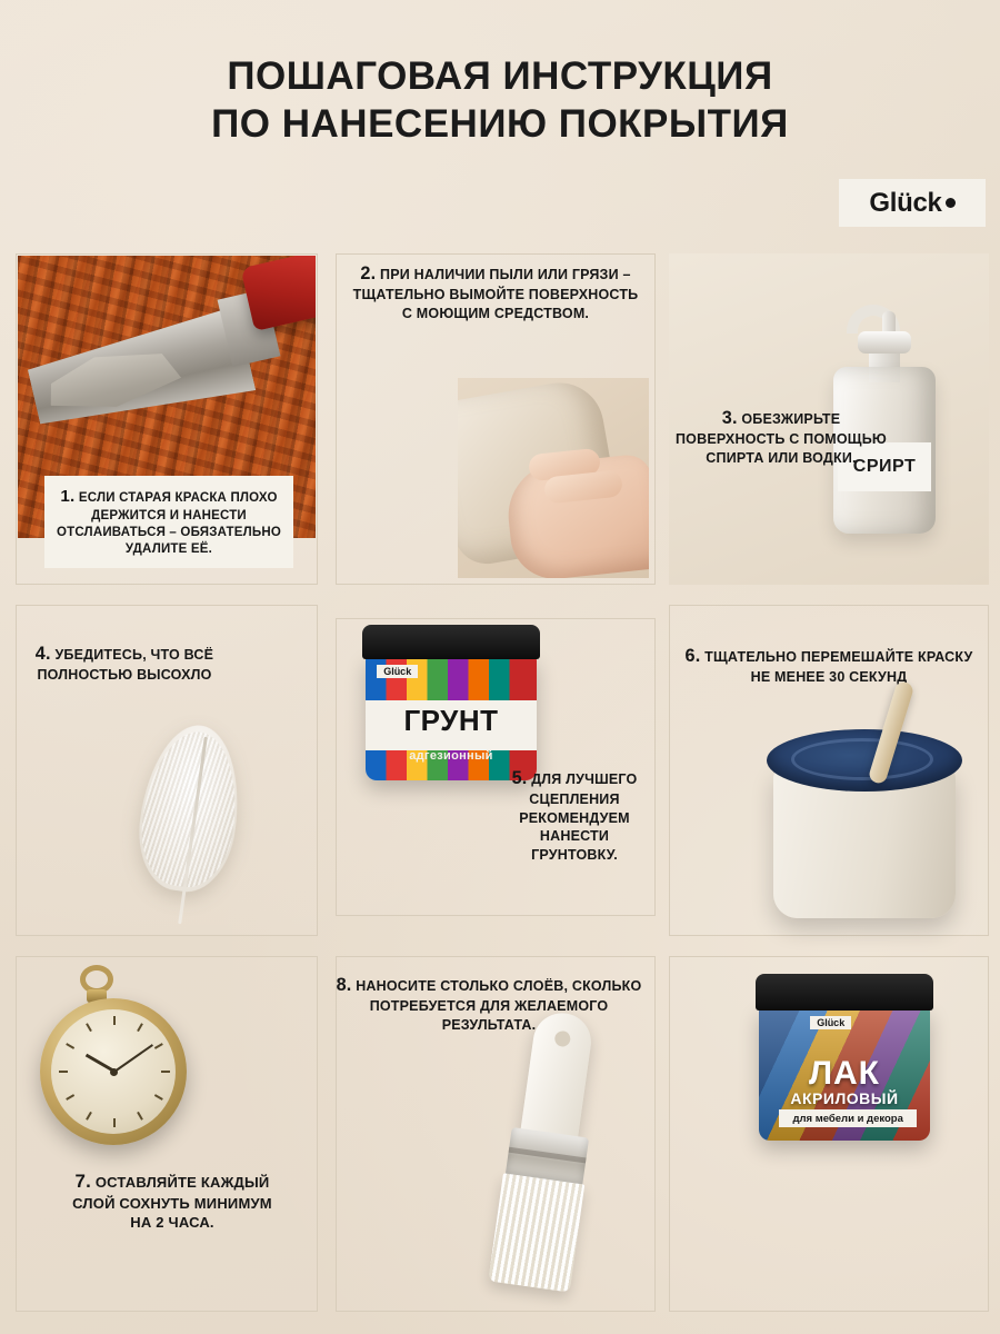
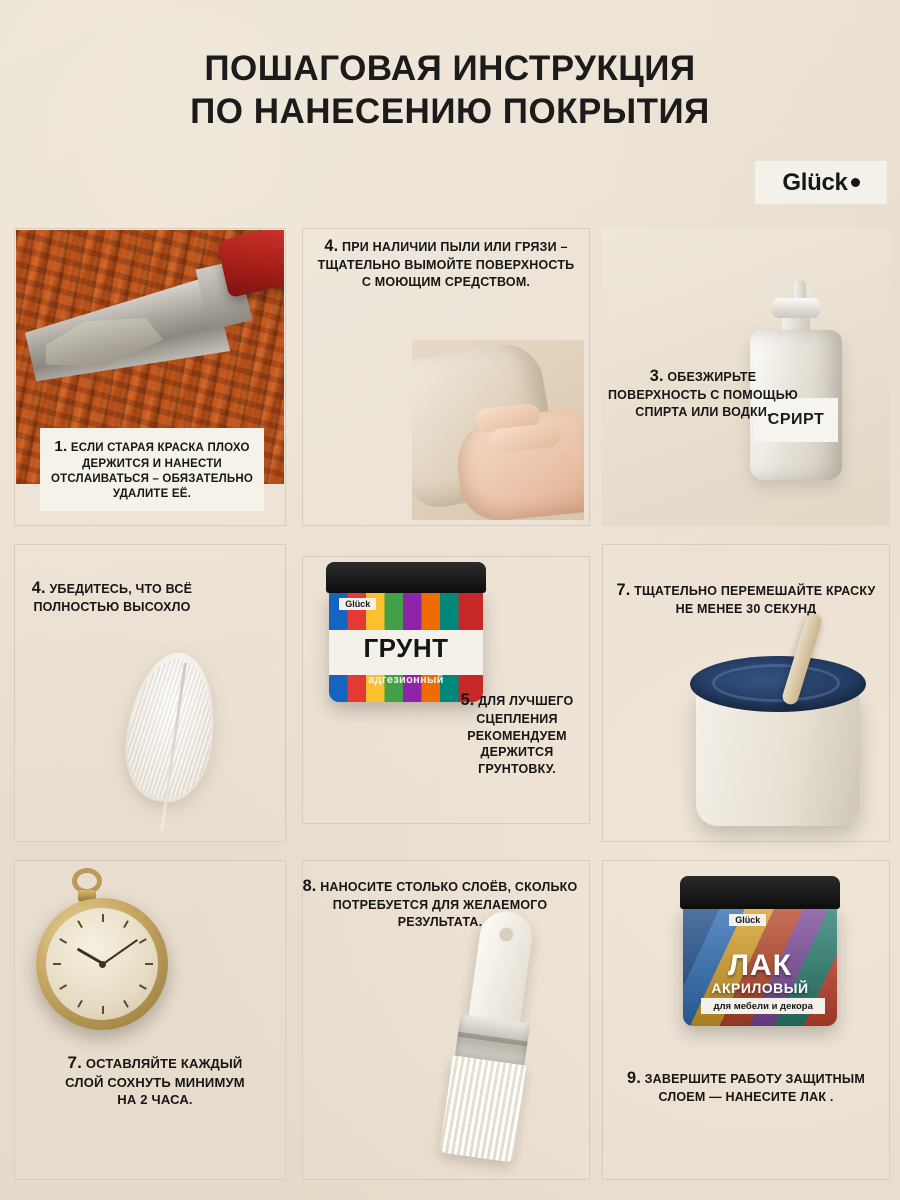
  ПОШАГОВАЯ ИНСТРУКЦИЯ
  ПО НАНЕСЕНИЮ ПОКРЫТИЯ
  Glück
  1. ЕСЛИ СТАРАЯ КРАСКА ПЛОХО ДЕРЖИТСЯ И НАНЕСТИ ОТСЛАИВАТЬСЯ – ОБЯЗАТЕЛЬНО УДАЛИТЕ ЕЁ.
- 2. ПРИ НАЛИЧИИ ПЫЛИ ИЛИ ГРЯЗИ – ТЩАТЕЛЬНО ВЫМОЙТЕ ПОВЕРХНОСТЬ С МОЮЩИМ СРЕДСТВОМ.
+ 4. ПРИ НАЛИЧИИ ПЫЛИ ИЛИ ГРЯЗИ – ТЩАТЕЛЬНО ВЫМОЙТЕ ПОВЕРХНОСТЬ С МОЮЩИМ СРЕДСТВОМ.
  СРИРТ
  3. ОБЕЗЖИРЬТЕ ПОВЕРХНОСТЬ С ПОМОЩЬЮ СПИРТА ИЛИ ВОДКИ.
  4. УБЕДИТЕСЬ, ЧТО ВСЁ ПОЛНОСТЬЮ ВЫСОХЛО
  Glück
  ГРУНТ
  адгезионный
- 5. ДЛЯ ЛУЧШЕГО СЦЕПЛЕНИЯ РЕКОМЕНДУЕМ НАНЕСТИ ГРУНТОВКУ.
+ 5. ДЛЯ ЛУЧШЕГО СЦЕПЛЕНИЯ РЕКОМЕНДУЕМ ДЕРЖИТСЯ ГРУНТОВКУ.
- 6. ТЩАТЕЛЬНО ПЕРЕМЕШАЙТЕ КРАСКУ НЕ МЕНЕЕ 30 СЕКУНД
+ 7. ТЩАТЕЛЬНО ПЕРЕМЕШАЙТЕ КРАСКУ НЕ МЕНЕЕ 30 СЕКУНД
  7. ОСТАВЛЯЙТЕ КАЖДЫЙ СЛОЙ СОХНУТЬ МИНИМУМ НА 2 ЧАСА.
  8. НАНОСИТЕ СТОЛЬКО СЛОЁВ, СКОЛЬКО ПОТРЕБУЕТСЯ ДЛЯ ЖЕЛАЕМОГО РЕЗУЛЬТАТА.
  Glück
  ЛАК
  АКРИЛОВЫЙ
  для мебели и декора
+ 9. ЗАВЕРШИТЕ РАБОТУ ЗАЩИТНЫМ СЛОЕМ — НАНЕСИТЕ ЛАК .
